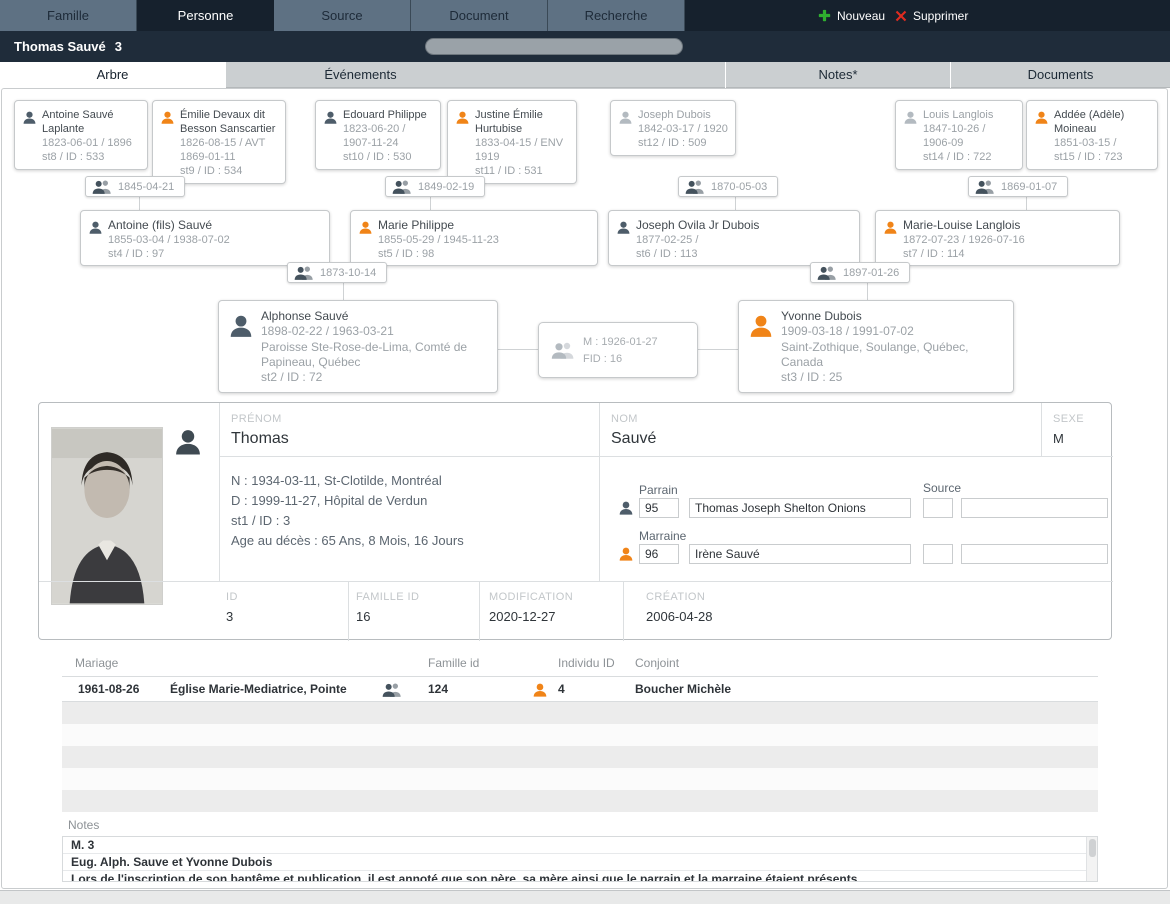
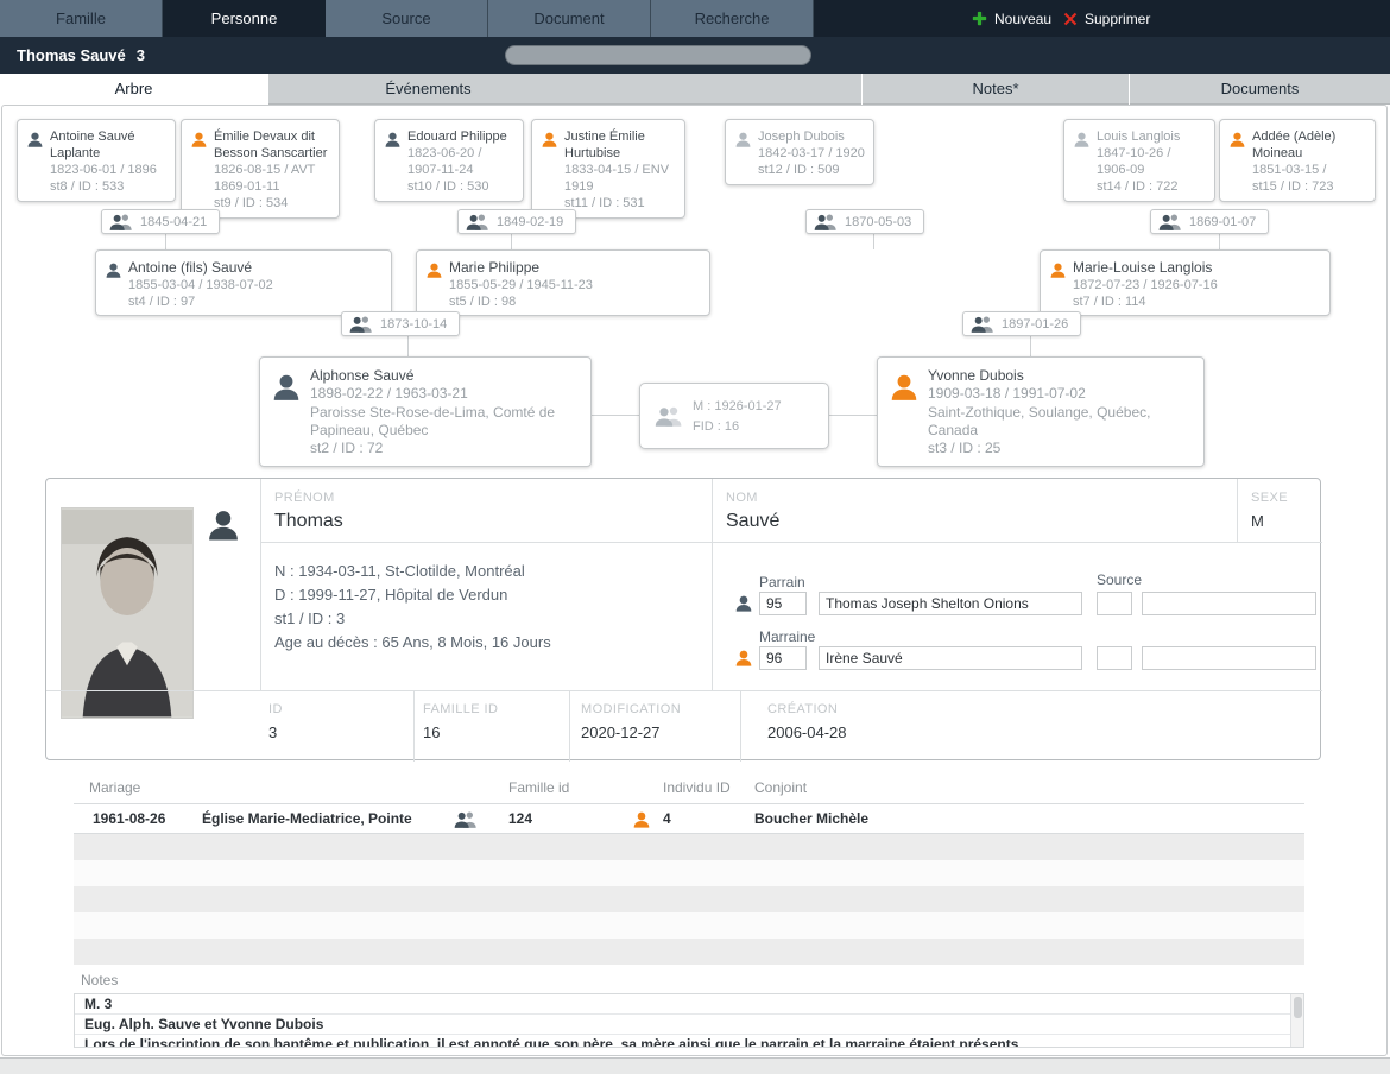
  Famille
  Personne
  Source
  Document
  Recherche
  Nouveau
  Supprimer
  Thomas Sauvé 3
  Arbre
  Événements
  Notes*
  Documents
  Antoine Sauvé Laplante
  1823-06-01 / 1896
  st8 / ID : 533
  Émilie Devaux dit Besson Sanscartier
  1826-08-15 / AVT 1869-01-11
  st9 / ID : 534
  Edouard Philippe
  1823-06-20 / 1907-11-24
  st10 / ID : 530
  Justine Émilie Hurtubise
  1833-04-15 / ENV 1919
  st11 / ID : 531
  Joseph Dubois
  1842-03-17 / 1920
  st12 / ID : 509
  Louis Langlois
  1847-10-26 / 1906-09
  st14 / ID : 722
  Addée (Adèle) Moineau
  1851-03-15 /
  st15 / ID : 723
  1845-04-21
  1849-02-19
  1870-05-03
  1869-01-07
  Antoine (fils) Sauvé
  1855-03-04 / 1938-07-02
  st4 / ID : 97
  Marie Philippe
  1855-05-29 / 1945-11-23
  st5 / ID : 98
- Joseph Ovila Jr Dubois
- 1877-02-25 /
- st6 / ID : 113
  Marie-Louise Langlois
  1872-07-23 / 1926-07-16
  st7 / ID : 114
  1873-10-14
  1897-01-26
  Alphonse Sauvé
  1898-02-22 / 1963-03-21
  Paroisse Ste-Rose-de-Lima, Comté de Papineau, Québec
  st2 / ID : 72
  M : 1926-01-27
  FID : 16
  Yvonne Dubois
  1909-03-18 / 1991-07-02
  Saint-Zothique, Soulange, Québec, Canada
  st3 / ID : 25
  PRÉNOM
  Thomas
  NOM
  Sauvé
  SEXE
  M
  N : 1934-03-11, St-Clotilde, Montréal
  D : 1999-11-27, Hôpital de Verdun
  st1 / ID : 3
  Age au décès : 65 Ans, 8 Mois, 16 Jours
  Parrain
  95
  Thomas Joseph Shelton Onions
  Source
  Marraine
  96
  Irène Sauvé
  ID
  3
  FAMILLE ID
  16
  MODIFICATION
  2020-12-27
  CRÉATION
  2006-04-28
  Mariage
  Famille id
  Individu ID
  Conjoint
  1961-08-26
  Église Marie-Mediatrice, Pointe
  124
  4
  Boucher Michèle
  Notes
  M. 3
  Eug. Alph. Sauve et Yvonne Dubois
  Lors de l'inscription de son baptême et publication, il est annoté que son père, sa mère ainsi que le parrain et la marraine étaient présents.
